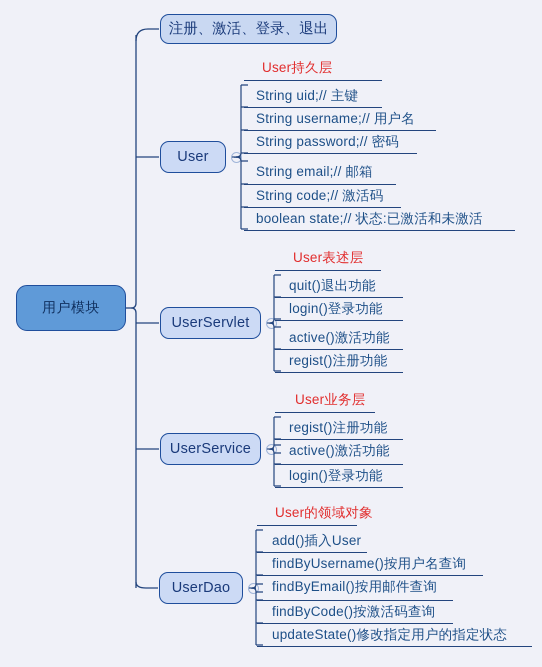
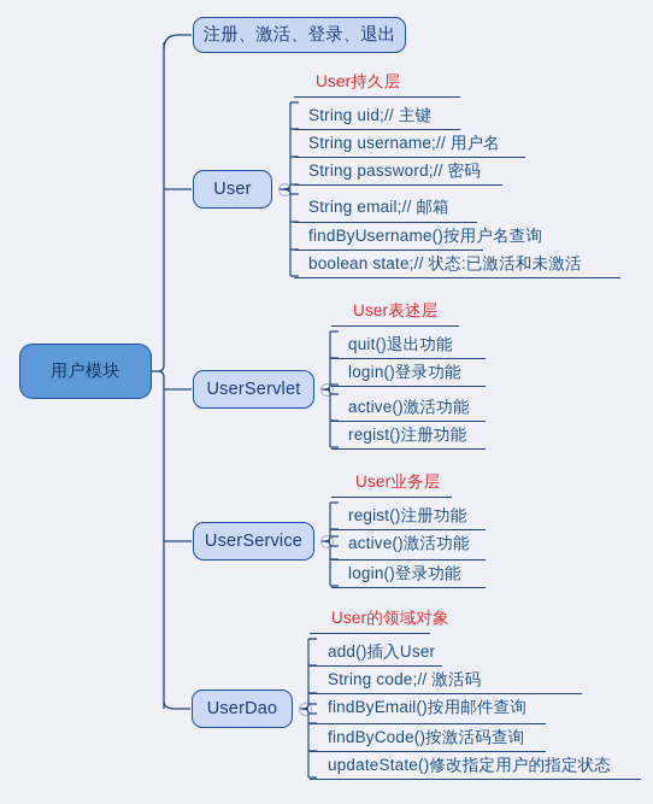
  用户模块
  注册、激活、登录、退出
  User
  UserServlet
  UserService
  UserDao
  User持久层
  String uid;// 主键
  String username;// 用户名
  String password;// 密码
  String email;// 邮箱
- String code;// 激活码
+ findByUsername()按用户名查询
  boolean state;// 状态:已激活和未激活
  User表述层
  quit()退出功能
  login()登录功能
  active()激活功能
  regist()注册功能
  User业务层
  regist()注册功能
  active()激活功能
  login()登录功能
  User的领域对象
  add()插入User
- findByUsername()按用户名查询
+ String code;// 激活码
  findByEmail()按用邮件查询
  findByCode()按激活码查询
  updateState()修改指定用户的指定状态
